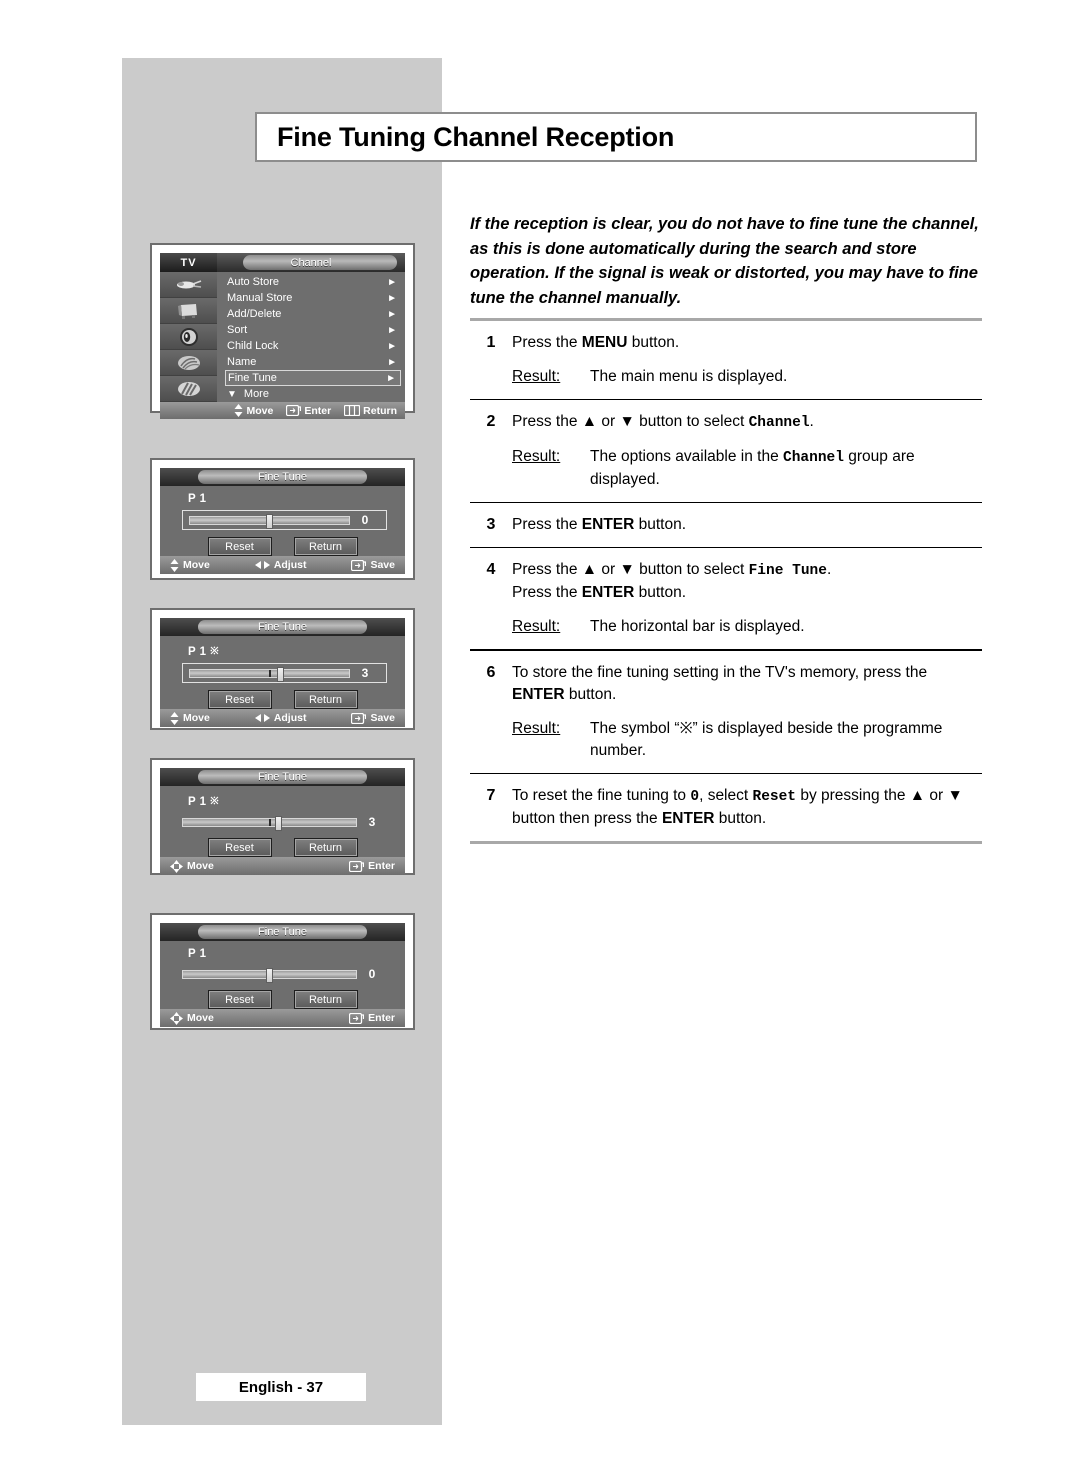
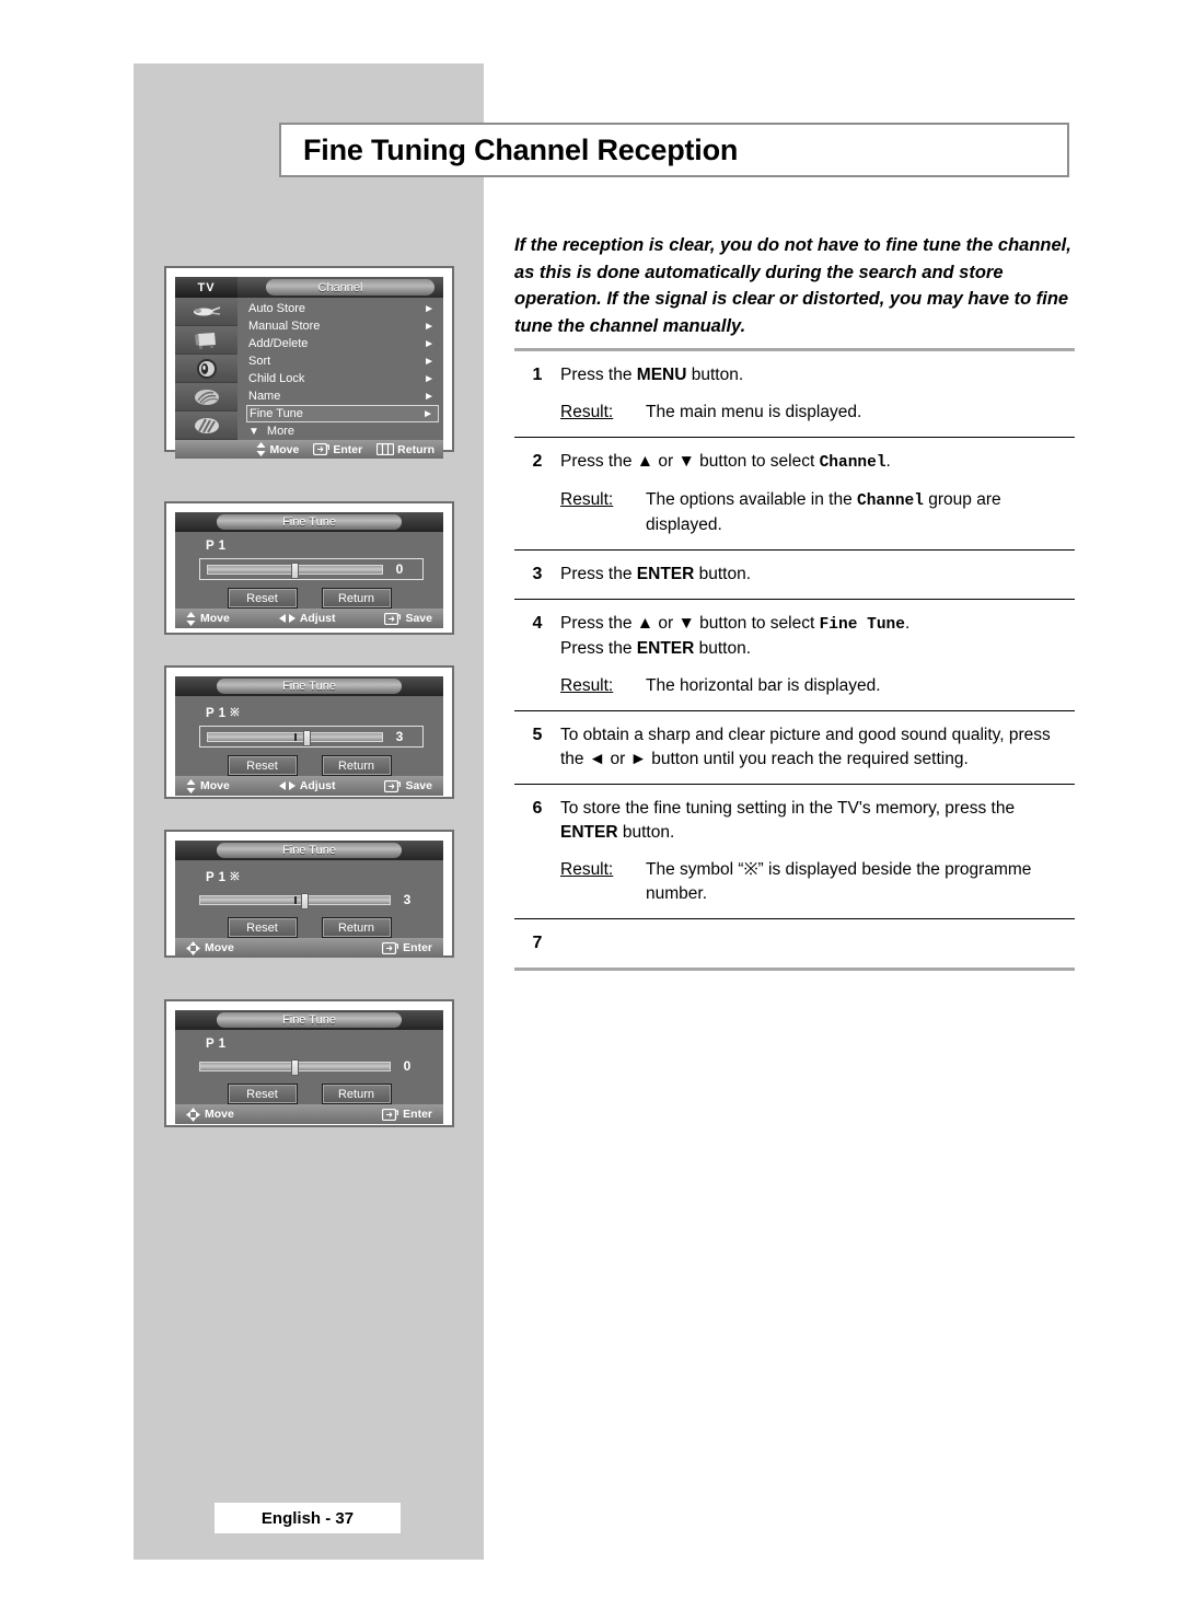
  Fine Tuning Channel Reception
- If the reception is clear, you do not have to fine tune the channel, as this is done automatically during the search and store operation. If the signal is weak or distorted, you may have to fine tune the channel manually.
+ If the reception is clear, you do not have to fine tune the channel, as this is done automatically during the search and store operation. If the signal is clear or distorted, you may have to fine tune the channel manually.
  1
  Press the MENU button.
  Result:
  The main menu is displayed.
  2
  Press the ▲ or ▼ button to select Channel.
  Result:
  The options available in the Channel group are displayed.
  3
  Press the ENTER button.
  4
  Press the ▲ or ▼ button to select Fine Tune.
  Press the ENTER button.
  Result:
  The horizontal bar is displayed.
+ 5
+ To obtain a sharp and clear picture and good sound quality, press the ◄ or ► button until you reach the required setting.
  6
  To store the fine tuning setting in the TV's memory, press the ENTER button.
  Result:
  The symbol “※” is displayed beside the programme number.
  7
- To reset the fine tuning to 0, select Reset by pressing the ▲ or ▼ button then press the ENTER button.
  TV
  Channel
  Auto Store
  ►
  Manual Store
  ►
  Add/Delete
  ►
  Sort
  ►
  Child Lock
  ►
  Name
  ►
  Fine Tune
  ►
  ▼
  More
  Move
  Enter
  Return
  Fine Tune
  P 1
  0
  Reset
  Return
  Move
  Adjust
  Save
  Fine Tune
  P 1 ※
  3
  Reset
  Return
  Move
  Adjust
  Save
  Fine Tune
  P 1 ※
  3
  Reset
  Return
  Move
  Enter
  Fine Tune
  P 1
  0
  Reset
  Return
  Move
  Enter
  English - 37
